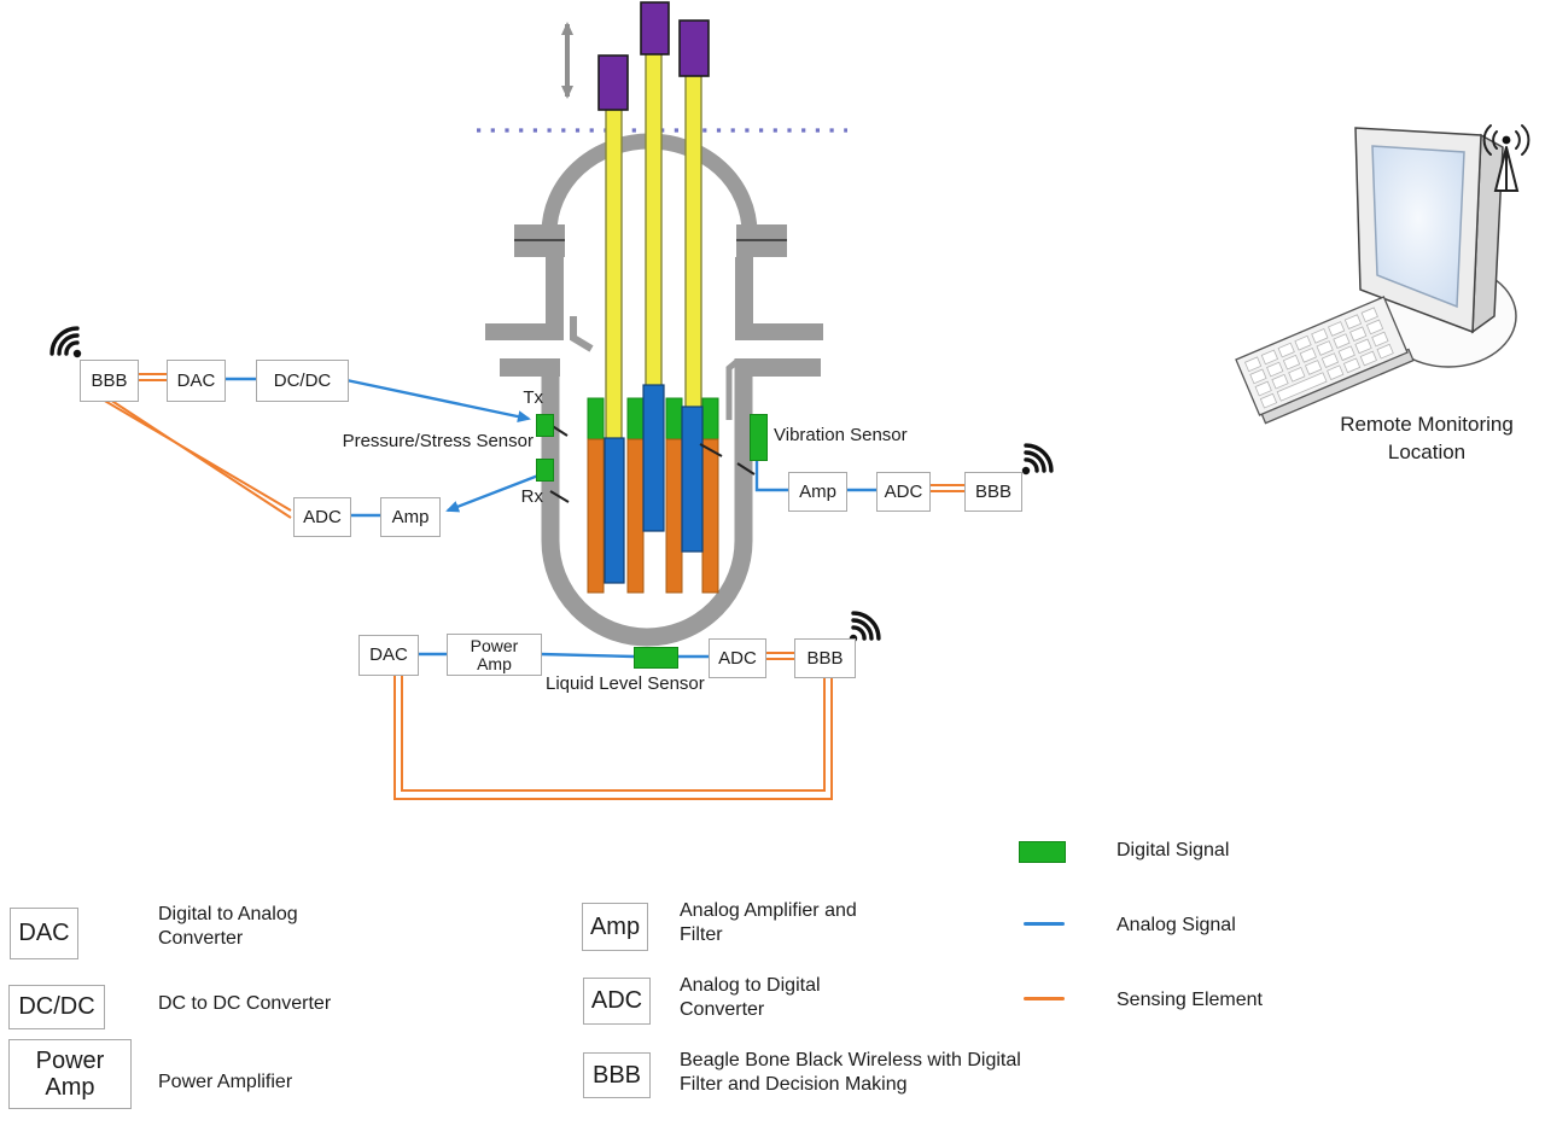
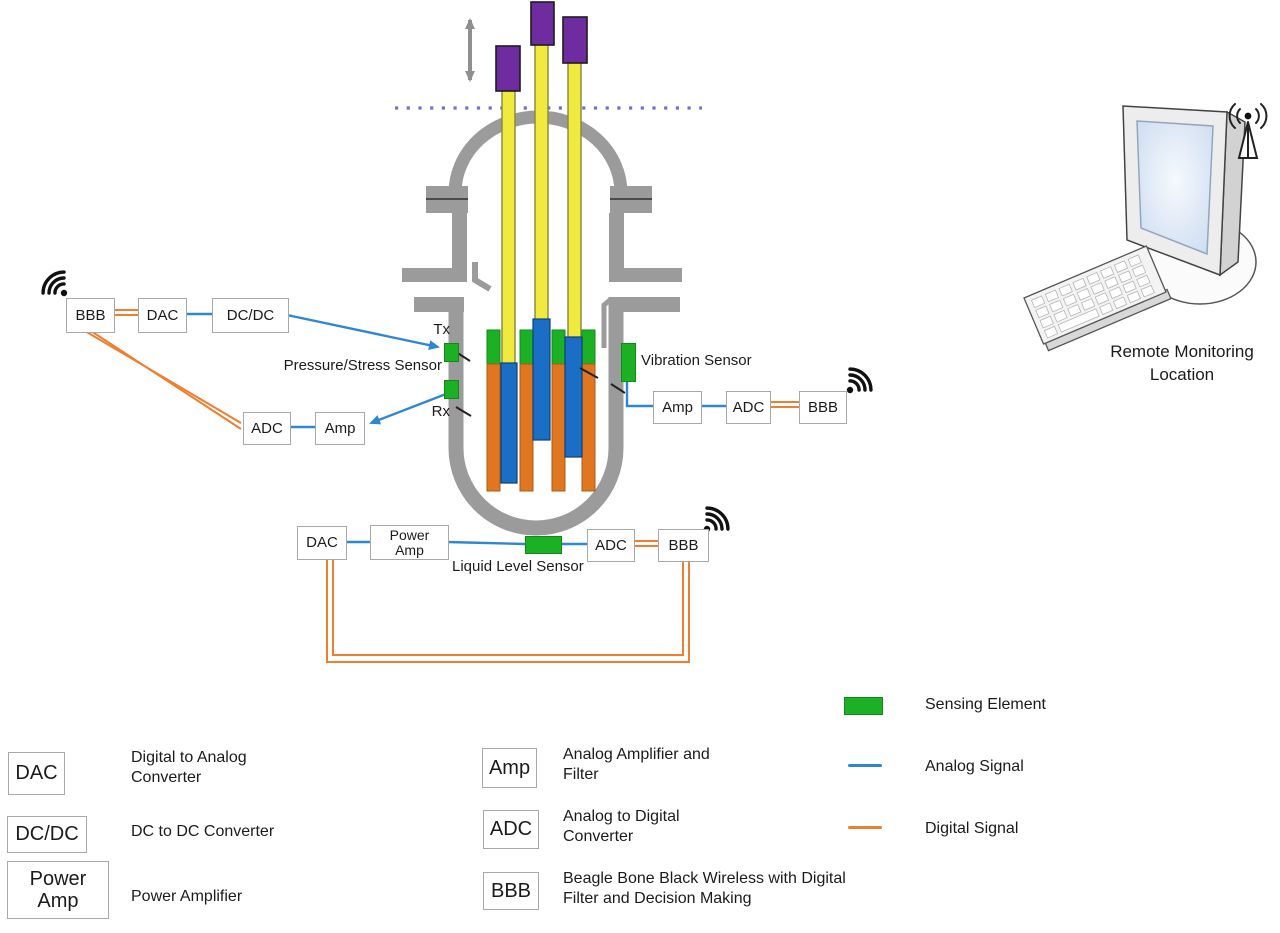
  BBB
  DAC
  DC/DC
  ADC
  Amp
  Amp
  ADC
  BBB
  DAC
  Power
  Amp
  ADC
  BBB
  Tx
  Pressure/Stress Sensor
  Rx
  Vibration Sensor
  Liquid Level Sensor
  Remote Monitoring
  Location
  DAC
  Digital to Analog
  Converter
  DC/DC
  DC to DC Converter
  Power
  Amp
  Power Amplifier
  Amp
  Analog Amplifier and
  Filter
  ADC
  Analog to Digital
  Converter
  BBB
  Beagle Bone Black Wireless with Digital
  Filter and Decision Making
- Digital Signal
+ Sensing Element
  Analog Signal
- Sensing Element
+ Digital Signal
